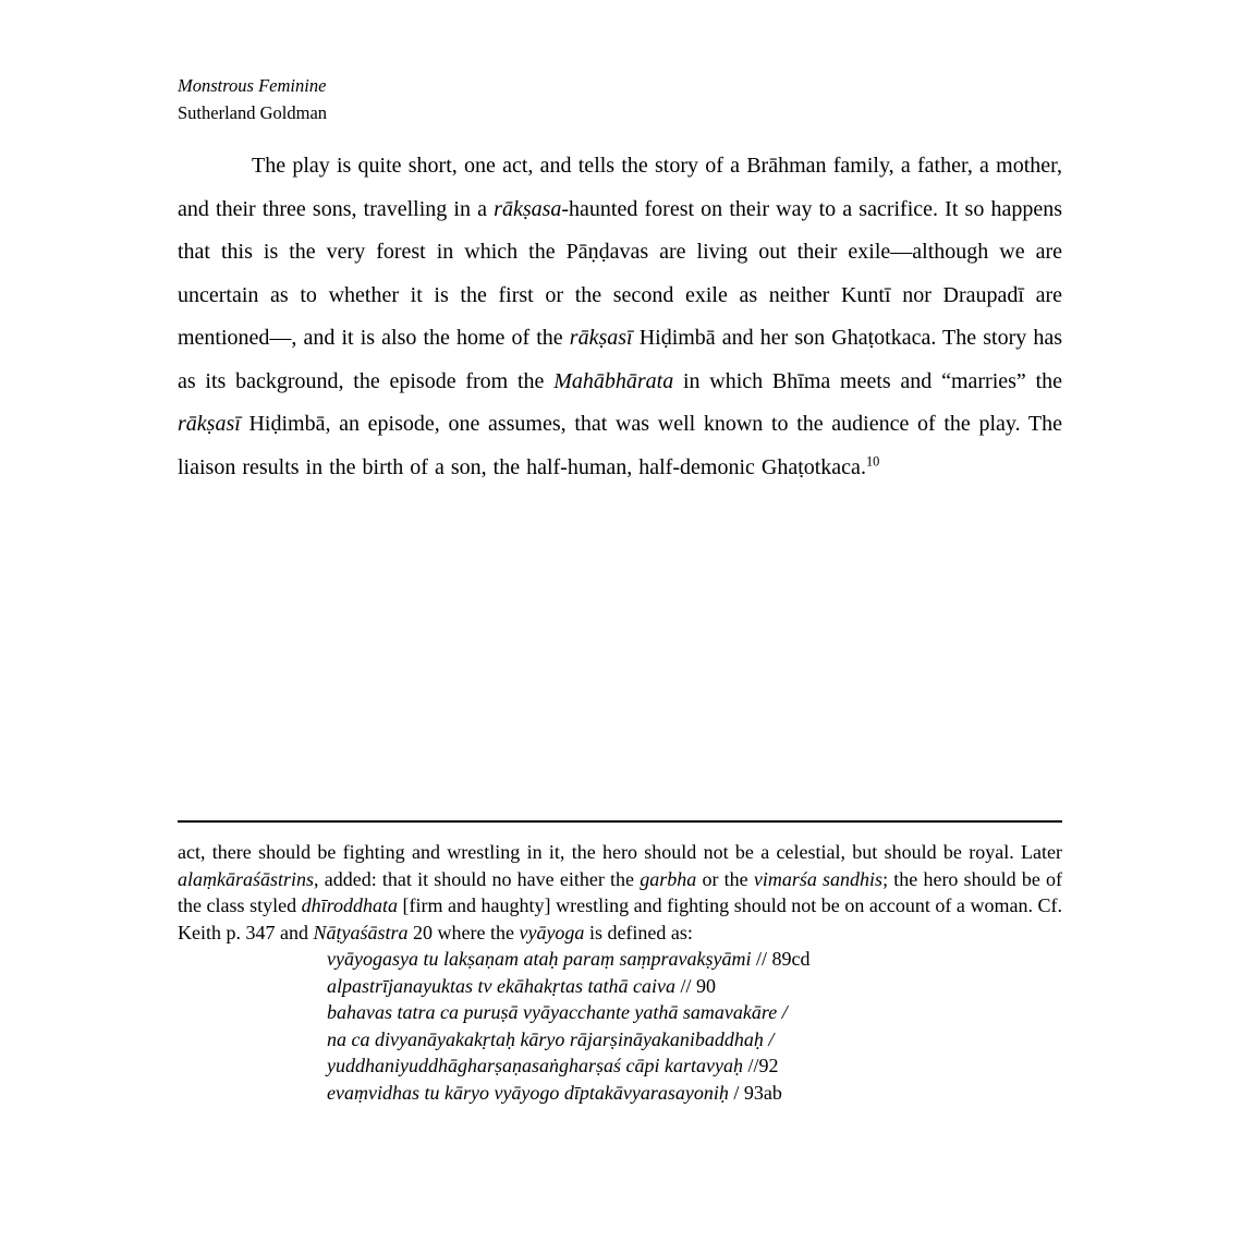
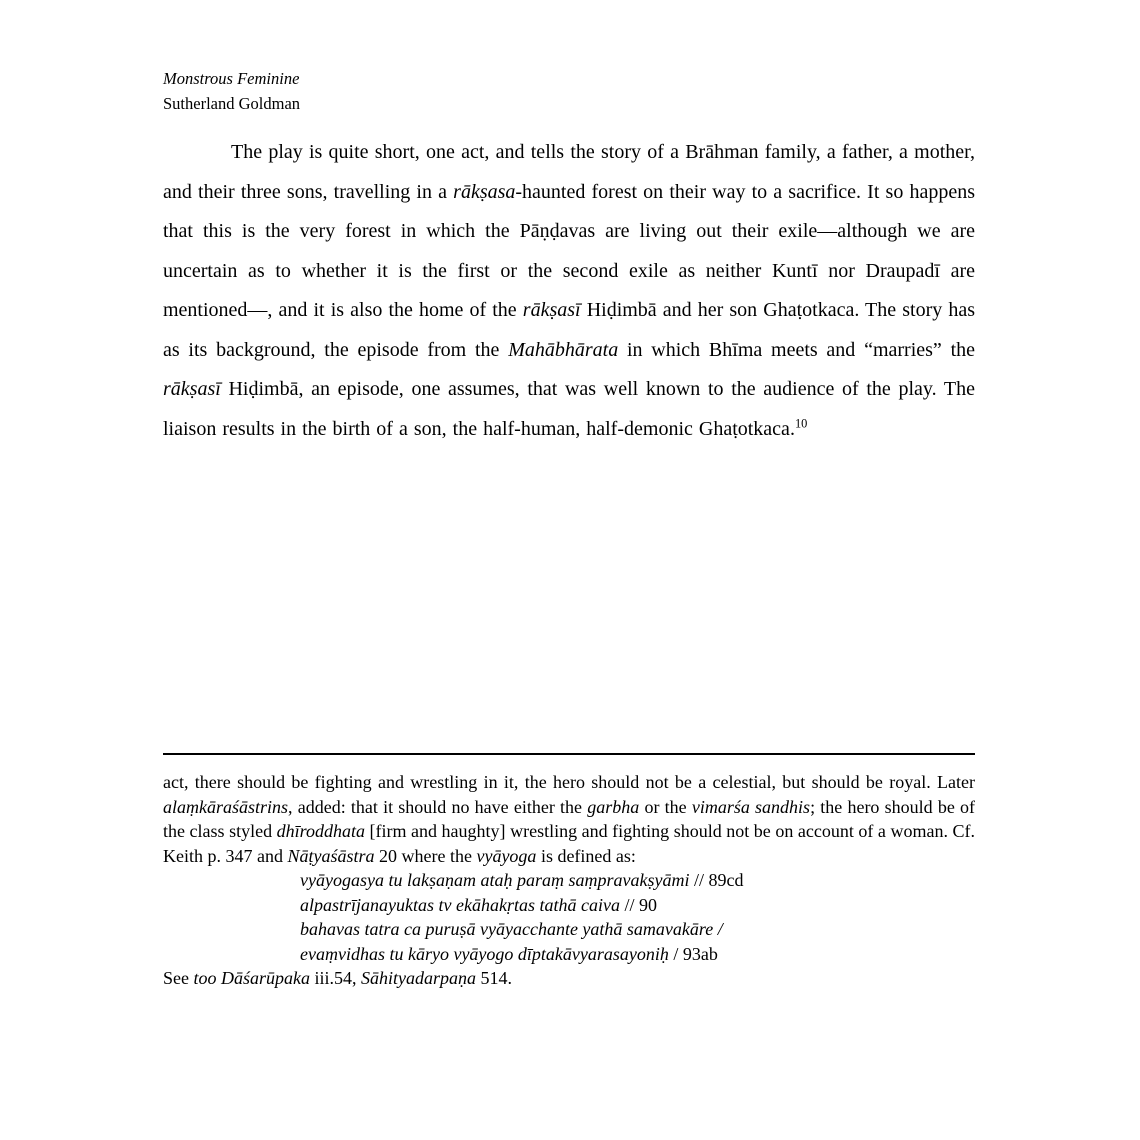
  Monstrous Feminine
  Sutherland Goldman
  The play is quite short, one act, and tells the story of a Brāhman family, a father, a mother, and their three sons, travelling in a rākṣasa-haunted forest on their way to a sacrifice. It so happens that this is the very forest in which the Pāṇḍavas are living out their exile—although we are uncertain as to whether it is the first or the second exile as neither Kuntī nor Draupadī are mentioned—, and it is also the home of the rākṣasī Hiḍimbā and her son Ghaṭotkaca. The story has as its background, the episode from the Mahābhārata in which Bhīma meets and “marries” the rākṣasī Hiḍimbā, an episode, one assumes, that was well known to the audience of the play. The liaison results in the birth of a son, the half-human, half-demonic Ghaṭotkaca.10
  act, there should be fighting and wrestling in it, the hero should not be a celestial, but should be royal. Later alaṃkāraśāstrins, added: that it should no have either the garbha or the vimarśa sandhis; the hero should be of the class styled dhīroddhata [firm and haughty] wrestling and fighting should not be on account of a woman. Cf. Keith p. 347 and Nāṭyaśāstra 20 where the vyāyoga is defined as:
  vyāyogasya tu lakṣaṇam ataḥ paraṃ saṃpravakṣyāmi // 89cd
  alpastrījanayuktas tv ekāhakṛtas tathā caiva // 90
  bahavas tatra ca puruṣā vyāyacchante yathā samavakāre /
- na ca divyanāyakakṛtaḥ kāryo rājarṣināyakanibaddhaḥ /
- yuddhaniyuddhāgharṣaṇasaṅgharṣaś cāpi kartavyaḥ //92
  evaṃvidhas tu kāryo vyāyogo dīptakāvyarasayoniḥ / 93ab
+ See too Dāśarūpaka iii.54, Sāhityadarpaṇa 514.
